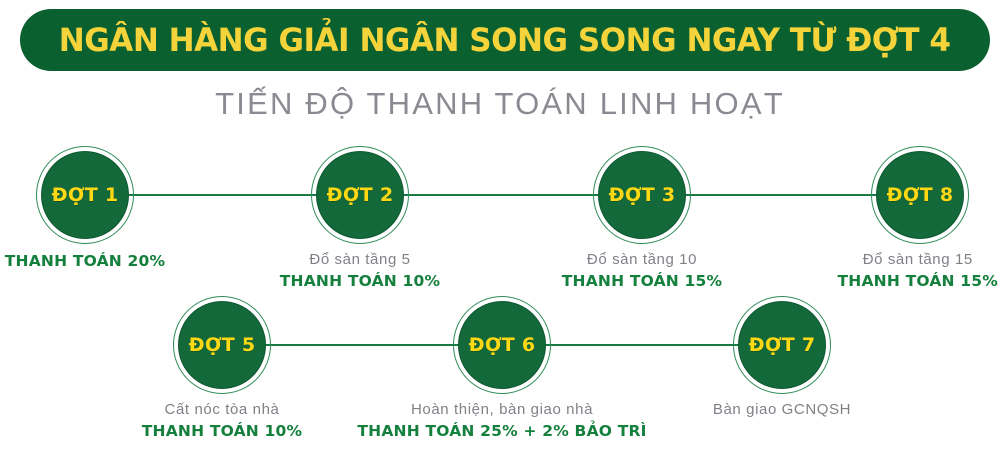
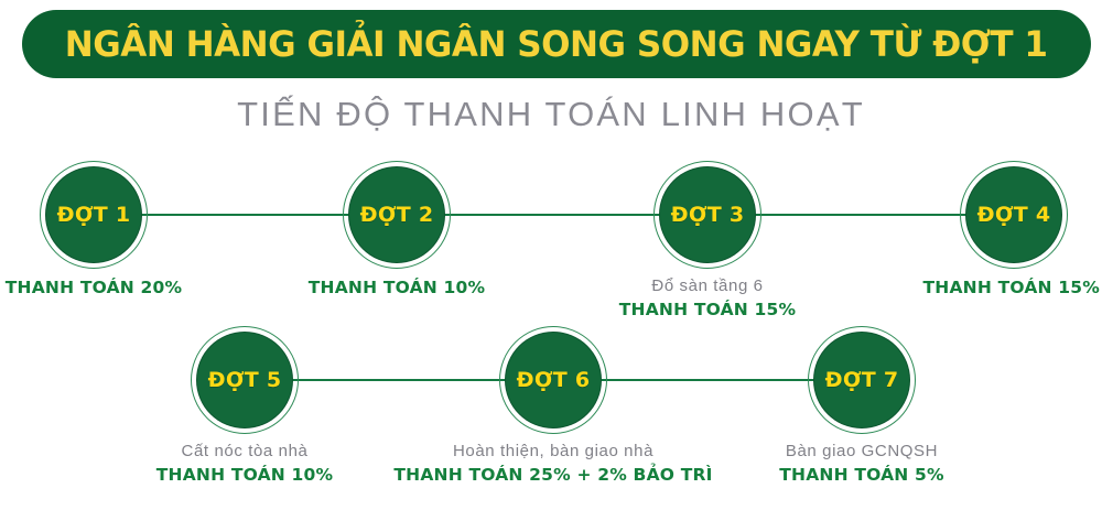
- NGÂN HÀNG GIẢI NGÂN SONG SONG NGAY TỪ ĐỢT 4
+ NGÂN HÀNG GIẢI NGÂN SONG SONG NGAY TỪ ĐỢT 1
  TIẾN ĐỘ THANH TOÁN LINH HOẠT
  ĐỢT 1
  THANH TOÁN 20%
  ĐỢT 2
- Đổ sàn tầng 5
  THANH TOÁN 10%
  ĐỢT 3
- Đổ sàn tầng 10
+ Đổ sàn tầng 6
  THANH TOÁN 15%
- ĐỢT 8
+ ĐỢT 4
- Đổ sàn tầng 15
  THANH TOÁN 15%
  ĐỢT 5
  Cất nóc tòa nhà
  THANH TOÁN 10%
  ĐỢT 6
  Hoàn thiện, bàn giao nhà
  THANH TOÁN 25% + 2% BẢO TRÌ
  ĐỢT 7
  Bàn giao GCNQSH
+ THANH TOÁN 5%
